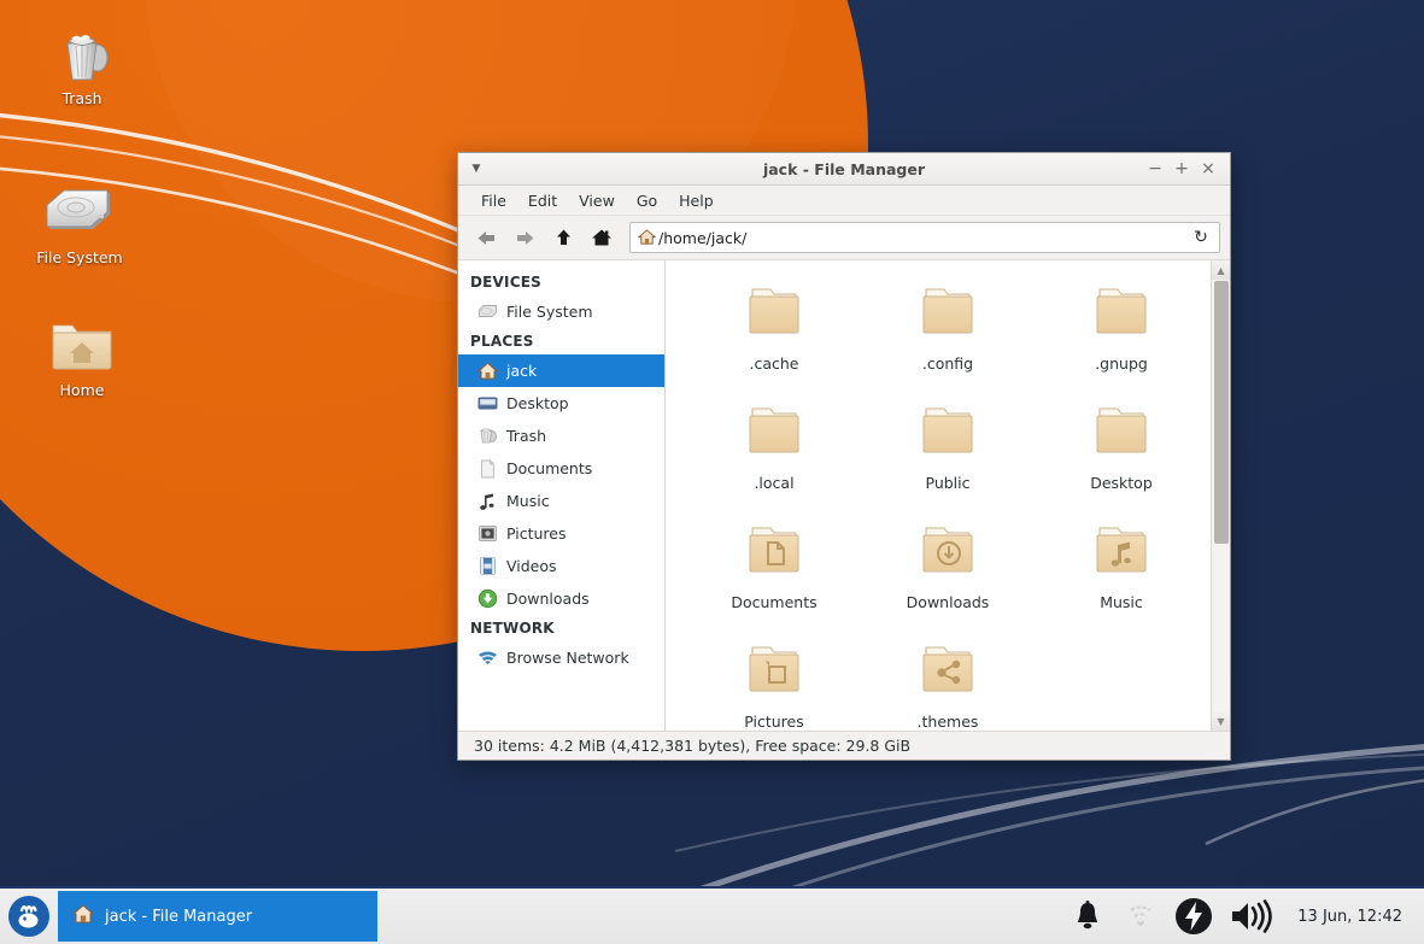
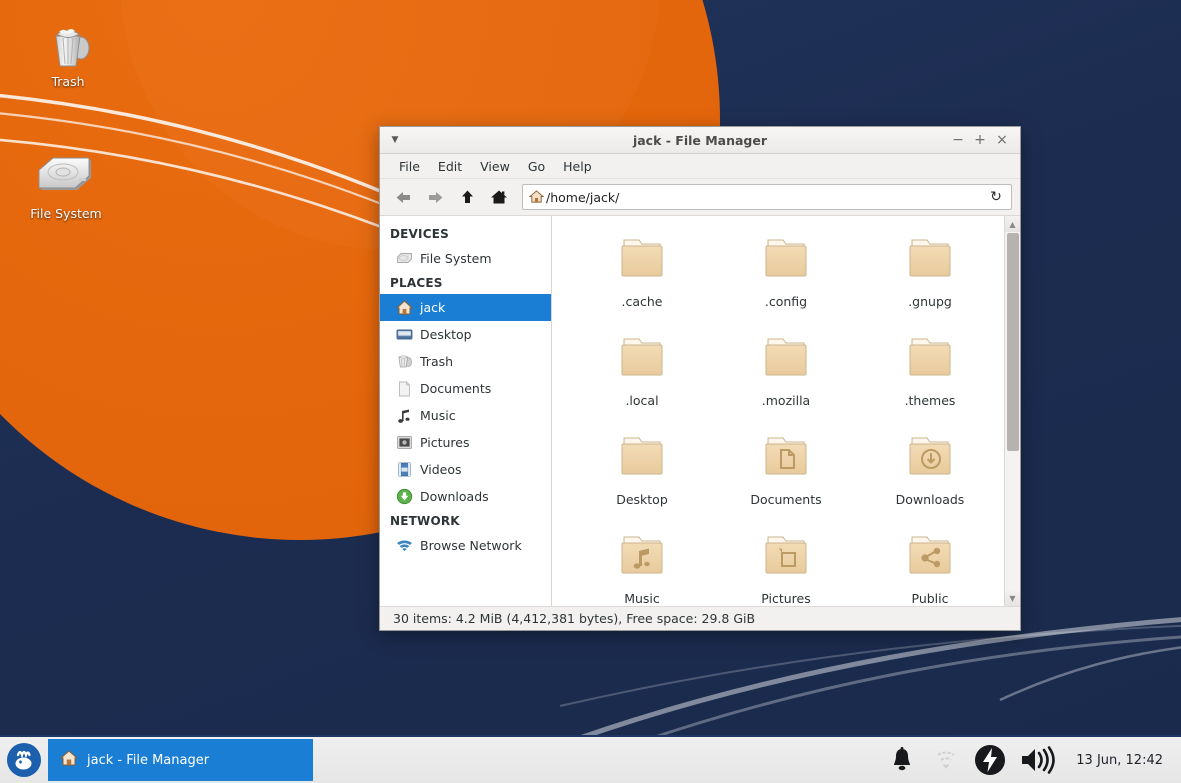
  Trash
  File System
- Home
  ▼
  jack - File Manager
  −
  +
  ×
  File
  Edit
  View
  Go
  Help
  /home/jack/
  ↻
  DEVICES
  File System
  PLACES
  jack
  Desktop
  Trash
  Documents
  Music
  Pictures
  Videos
  Downloads
  NETWORK
  Browse Network
  .cache
  .config
  .gnupg
  .local
+ .mozilla
- Public
+ .themes
  Desktop
  Documents
  Downloads
  Music
  Pictures
- .themes
+ Public
  ▲
  ▼
  30 items: 4.2 MiB (4,412,381 bytes), Free space: 29.8 GiB
  jack - File Manager
  13 Jun, 12:42
